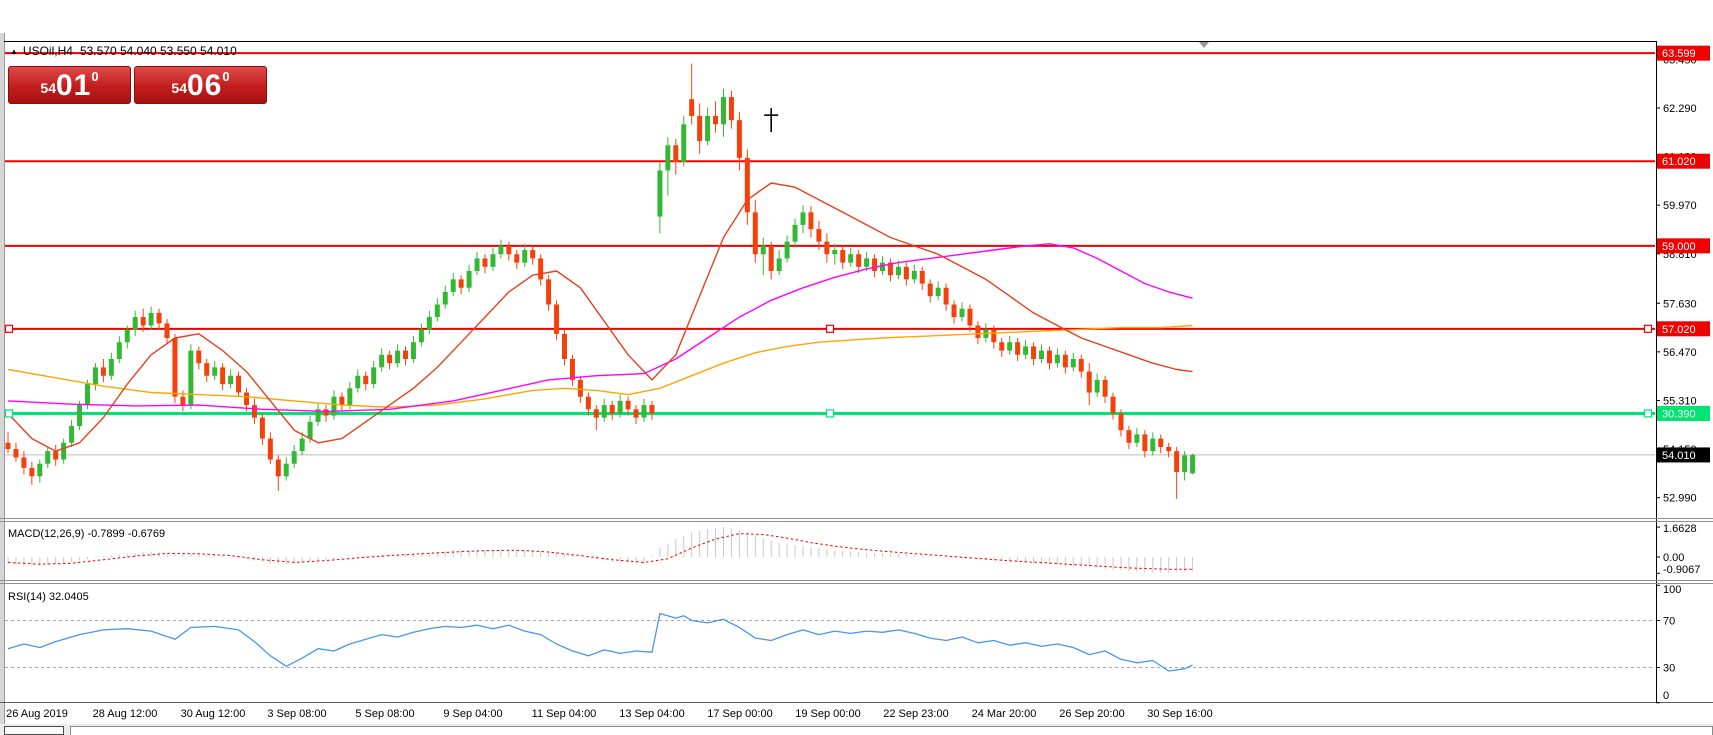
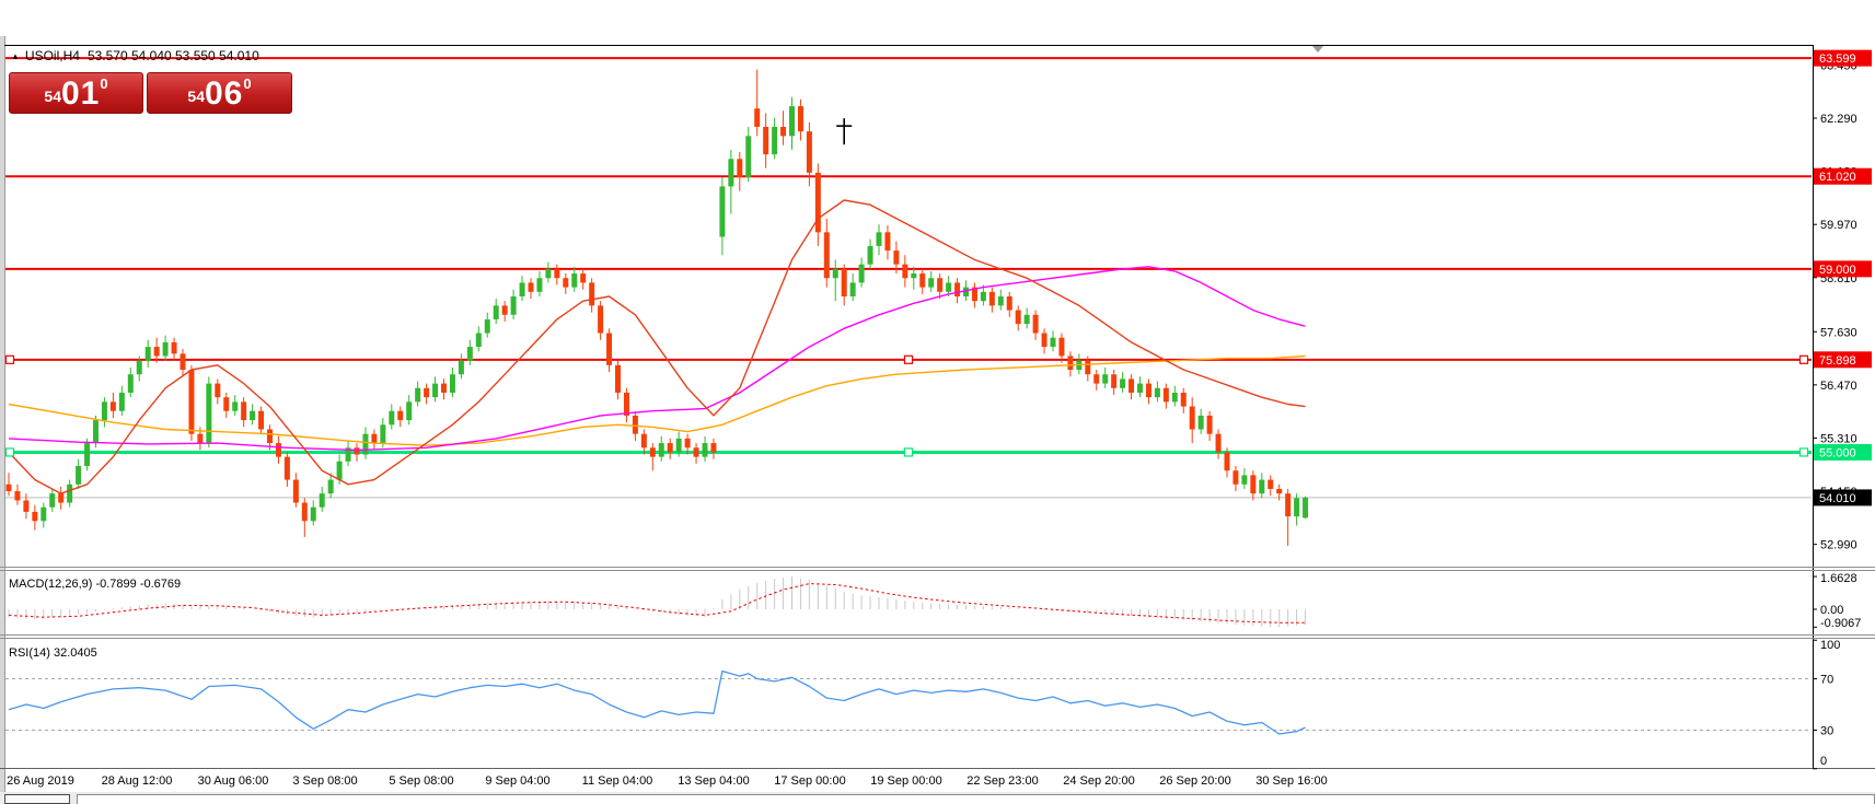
  62.290
  59.970
  58.810
  57.630
  56.470
  55.310
  52.990
  63.599
  61.020
  59.000
- 57.020
+ 75.898
- 30.390
+ 55.000
  54.010
  MACD(12,26,9) -0.7899 -0.6769
  1.6628
  0.00
  -0.9067
  RSI(14) 32.0405
  100
  70
  30
  0
  26 Aug 2019
  28 Aug 12:00
- 30 Aug 12:00
+ 30 Aug 06:00
  3 Sep 08:00
  5 Sep 08:00
  9 Sep 04:00
  11 Sep 04:00
  13 Sep 04:00
  17 Sep 00:00
  19 Sep 00:00
  22 Sep 23:00
- 24 Mar 20:00
+ 24 Sep 20:00
  26 Sep 20:00
  30 Sep 16:00
  ▲ USOil,H4 53.570 54.040 53.550 54.010
  54
  01
  0
  54
  06
  0
